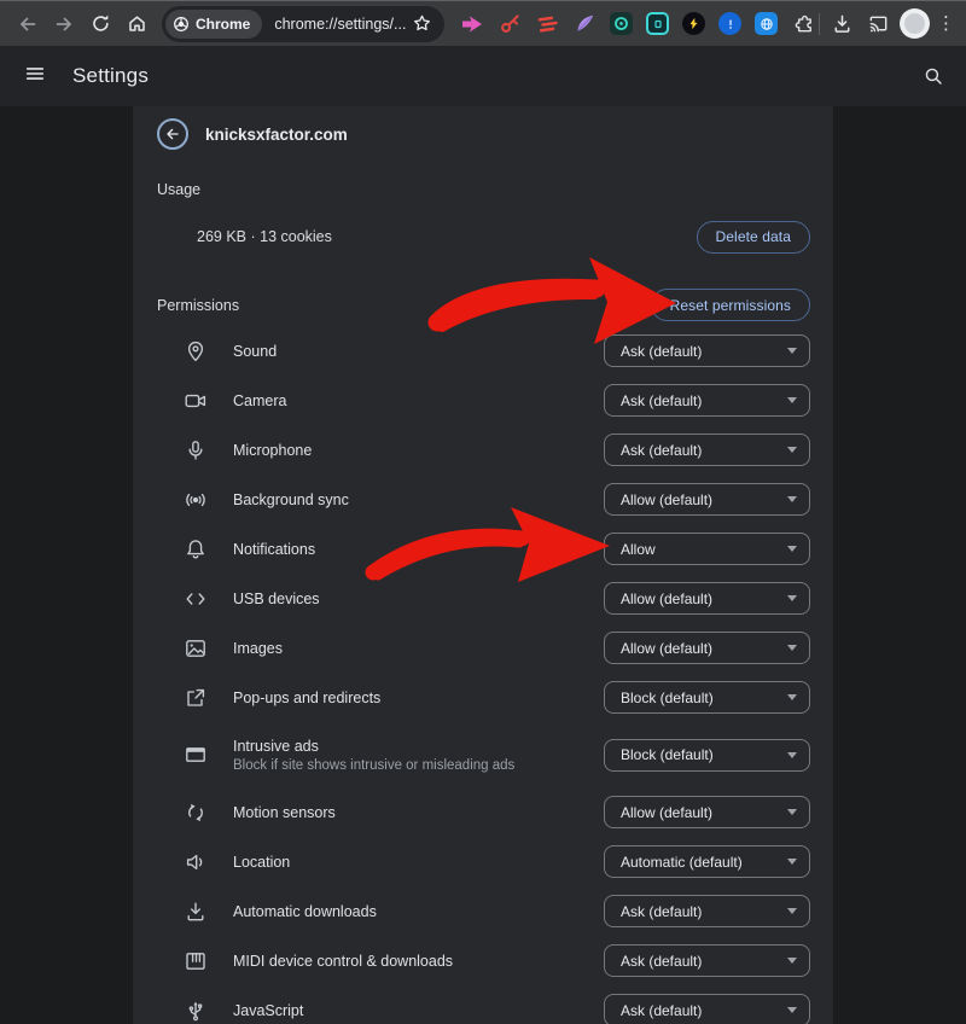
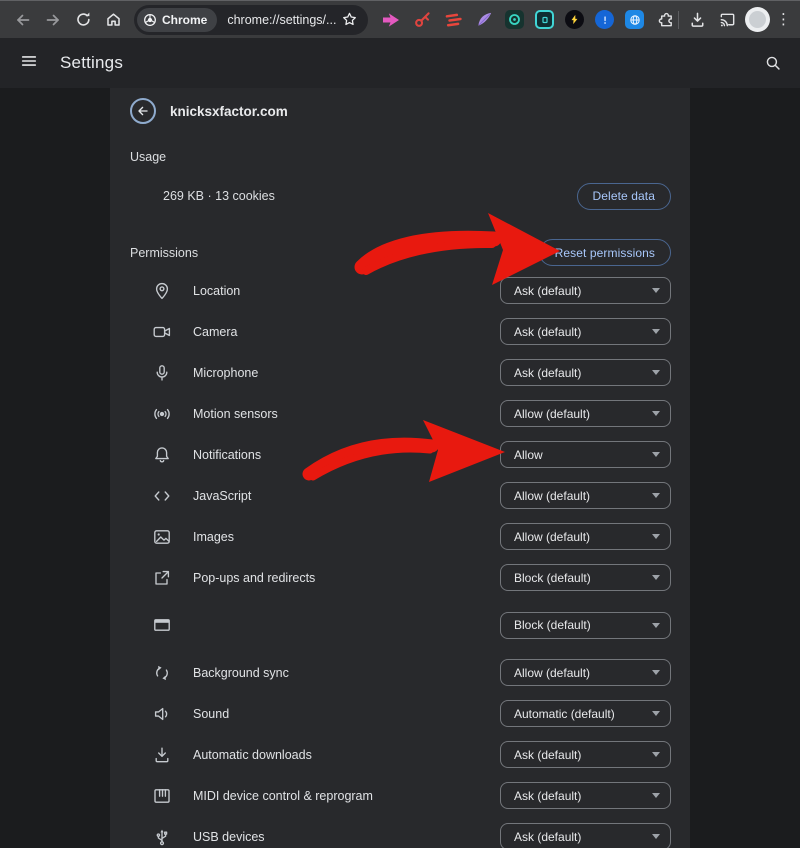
  Chrome
  chrome://settings/...
  ⋮
  Settings
  knicksxfactor.com
  Usage
  269 KB · 13 cookies
  Delete data
  Permissions
  Reset permissions
- Sound
+ Location
  Ask (default)
  Camera
  Ask (default)
  Microphone
  Ask (default)
- Background sync
+ Motion sensors
  Allow (default)
  Notifications
  Allow
- USB devices
+ JavaScript
  Allow (default)
  Images
  Allow (default)
  Pop-ups and redirects
  Block (default)
- Intrusive ads
- Block if site shows intrusive or misleading ads
  Block (default)
- Motion sensors
+ Background sync
  Allow (default)
- Location
+ Sound
  Automatic (default)
  Automatic downloads
  Ask (default)
- MIDI device control & downloads
+ MIDI device control & reprogram
  Ask (default)
- JavaScript
+ USB devices
  Ask (default)
